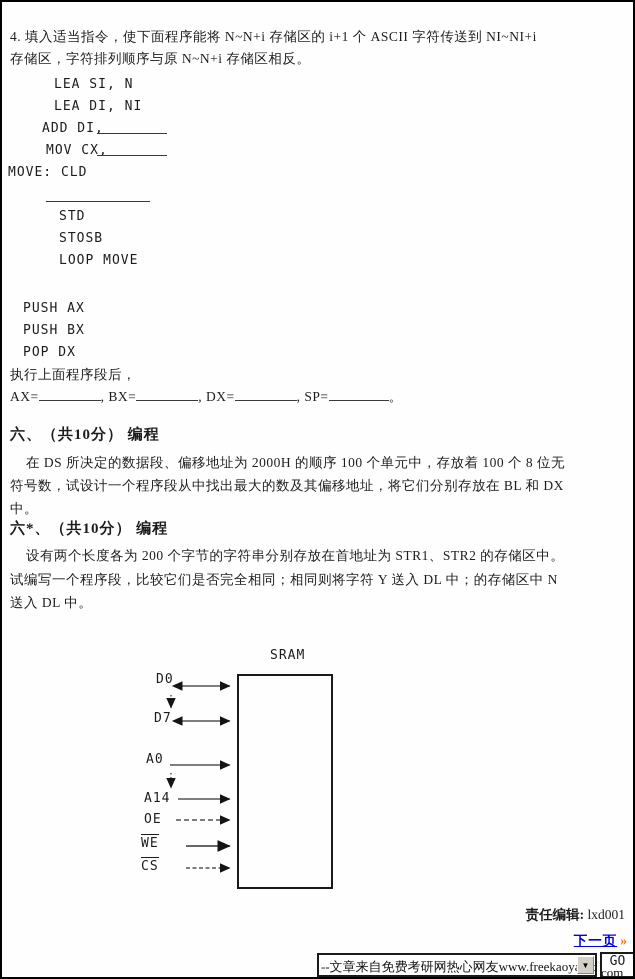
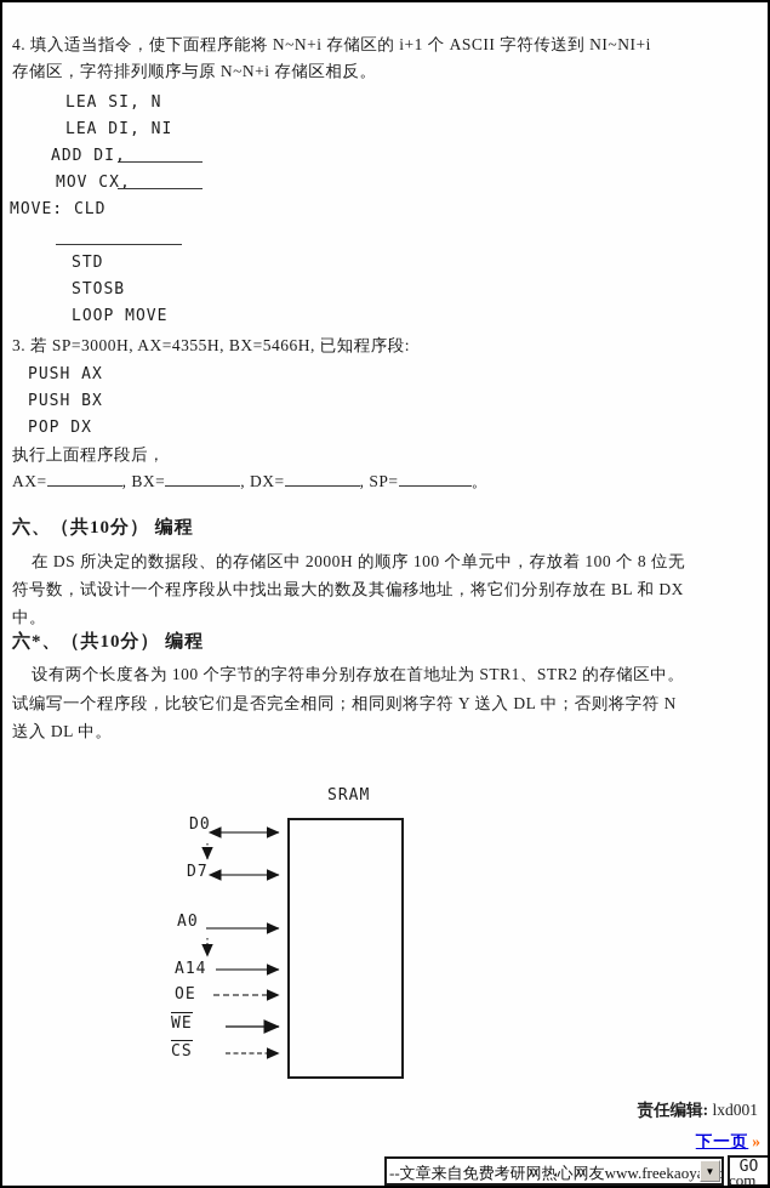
  4. 填入适当指令，使下面程序能将 N~N+i 存储区的 i+1 个 ASCII 字符传送到 NI~NI+i
  存储区，字符排列顺序与原 N~N+i 存储区相反。
  LEA SI, N
  LEA DI, NI
  ADD DI,
  MOV CX,
  MOVE: CLD
  STD
  STOSB
  LOOP MOVE
+ 3. 若 SP=3000H, AX=4355H, BX=5466H, 已知程序段:
  PUSH AX
  PUSH BX
  POP DX
  执行上面程序段后，
  AX= , BX= , DX= , SP= 。
  六、（共10分） 编程
- 在 DS 所决定的数据段、偏移地址为 2000H 的顺序 100 个单元中，存放着 100 个 8 位无
+ 在 DS 所决定的数据段、的存储区中 2000H 的顺序 100 个单元中，存放着 100 个 8 位无
  符号数，试设计一个程序段从中找出最大的数及其偏移地址，将它们分别存放在 BL 和 DX
  中。
  六*、（共10分） 编程
- 设有两个长度各为 200 个字节的字符串分别存放在首地址为 STR1、STR2 的存储区中。
+ 设有两个长度各为 100 个字节的字符串分别存放在首地址为 STR1、STR2 的存储区中。
- 试编写一个程序段，比较它们是否完全相同；相同则将字符 Y 送入 DL 中；的存储区中 N
+ 试编写一个程序段，比较它们是否完全相同；相同则将字符 Y 送入 DL 中；否则将字符 N
  送入 DL 中。
  SRAM
  D0
  D7
  A0
  A14
  OE
  WE
  CS
  责任编辑: lxd001
  下一页 »
  --文章来自免费考研网热心网友www.freekaoy
  ▼
  com
  GO
